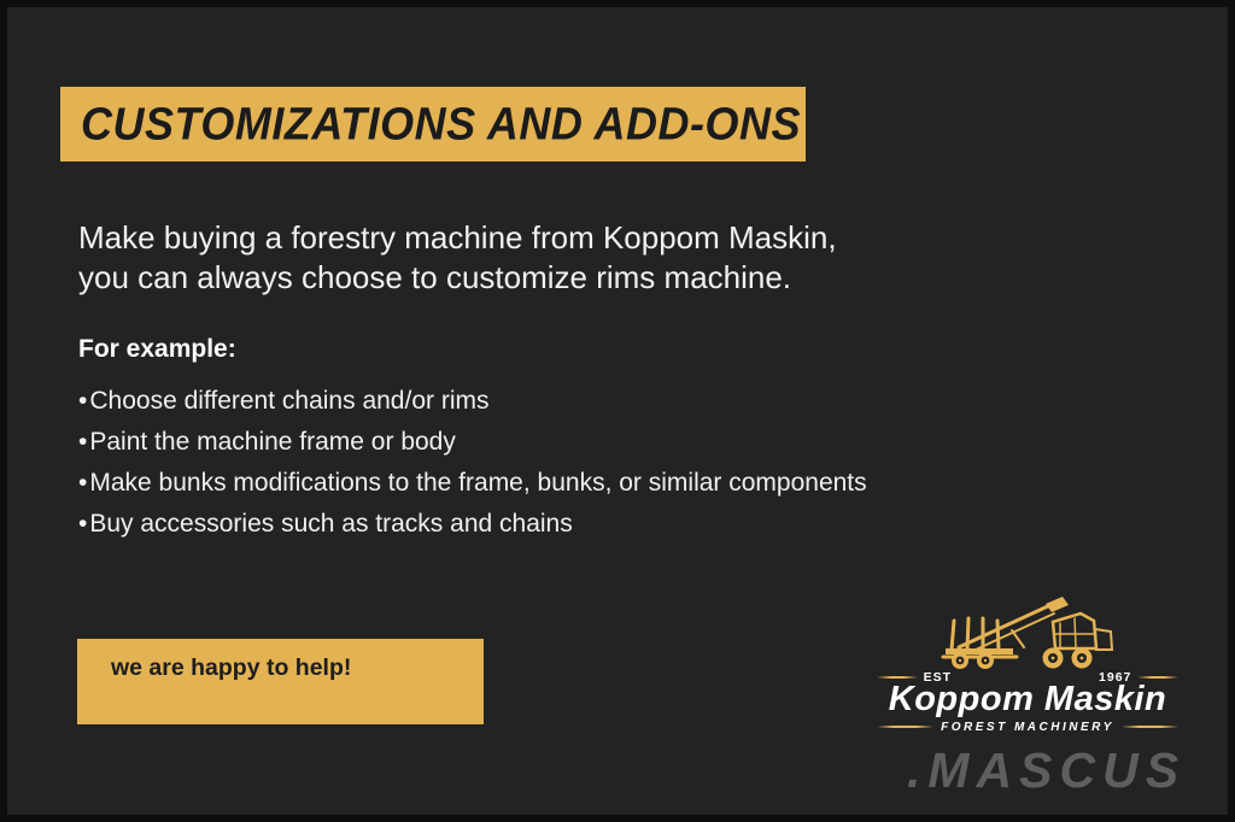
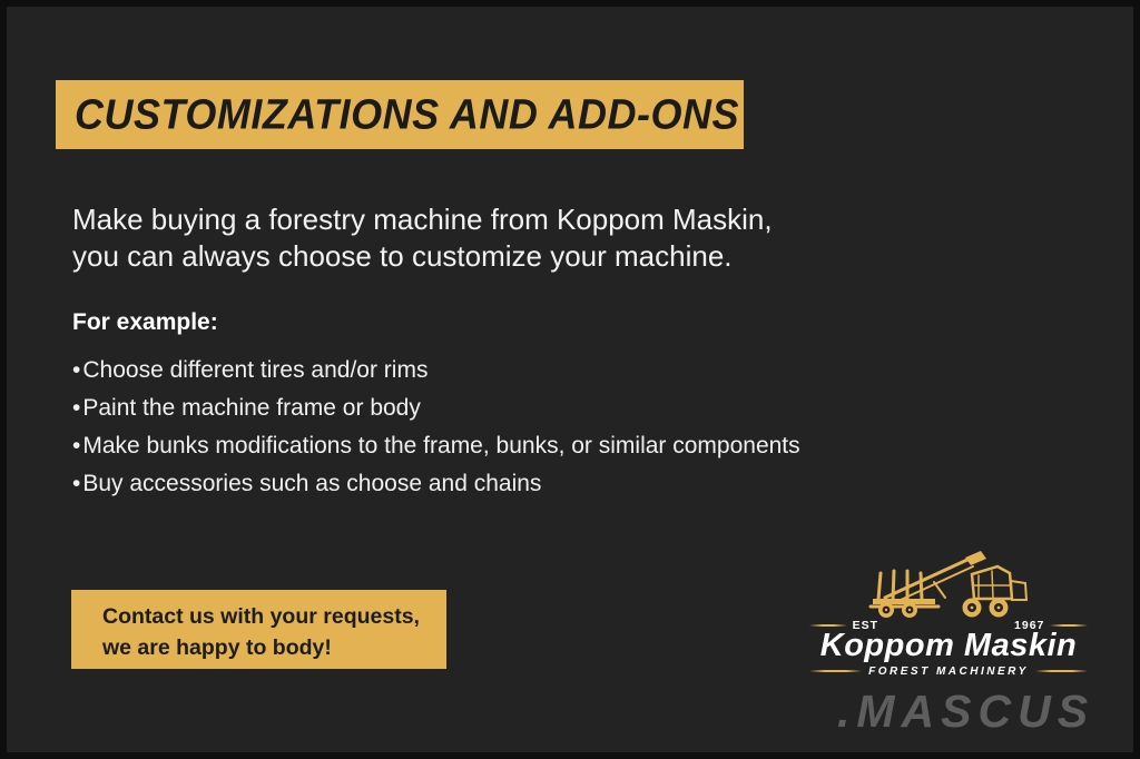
  CUSTOMIZATIONS AND ADD-ONS
  Make buying a forestry machine from Koppom Maskin,
- you can always choose to customize rims machine.
+ you can always choose to customize your machine.
  For example:
- •Choose different chains and/or rims
+ •Choose different tires and/or rims
  •Paint the machine frame or body
  •Make bunks modifications to the frame, bunks, or similar components
- •Buy accessories such as tracks and chains
+ •Buy accessories such as choose and chains
+ Contact us with your requests,
- we are happy to help!
+ we are happy to body!
  EST
  1967
  Koppom Maskin
  FOREST MACHINERY
  .MASCUS
